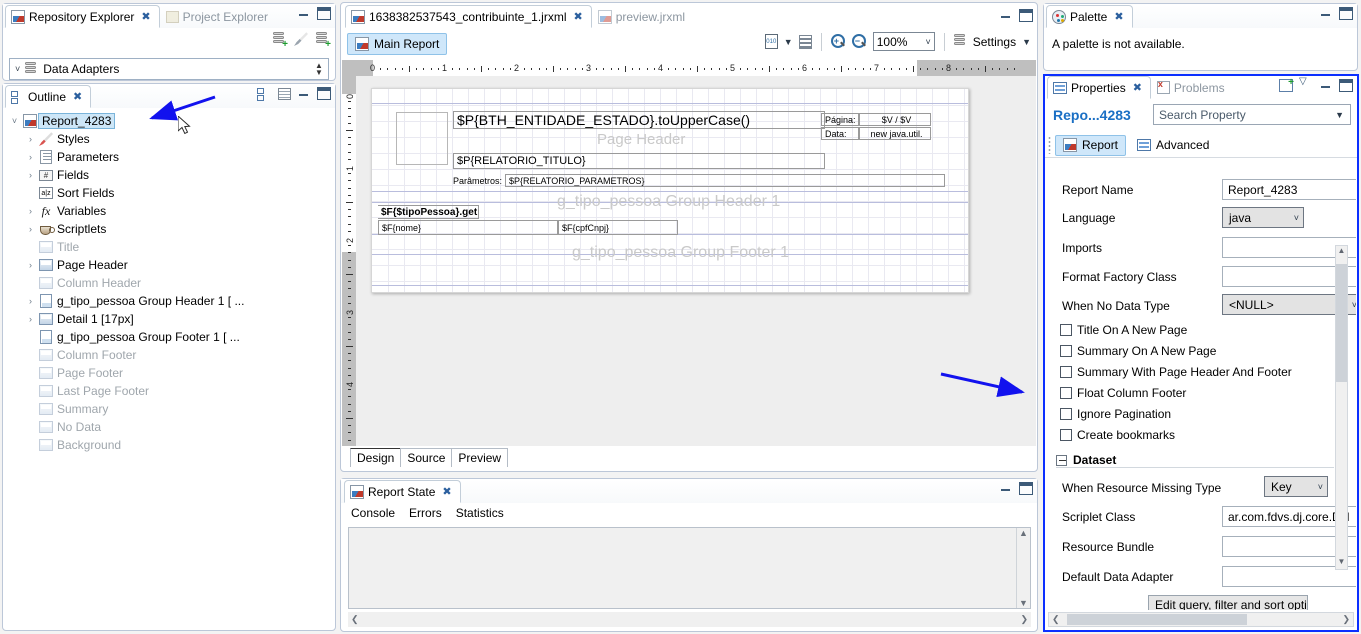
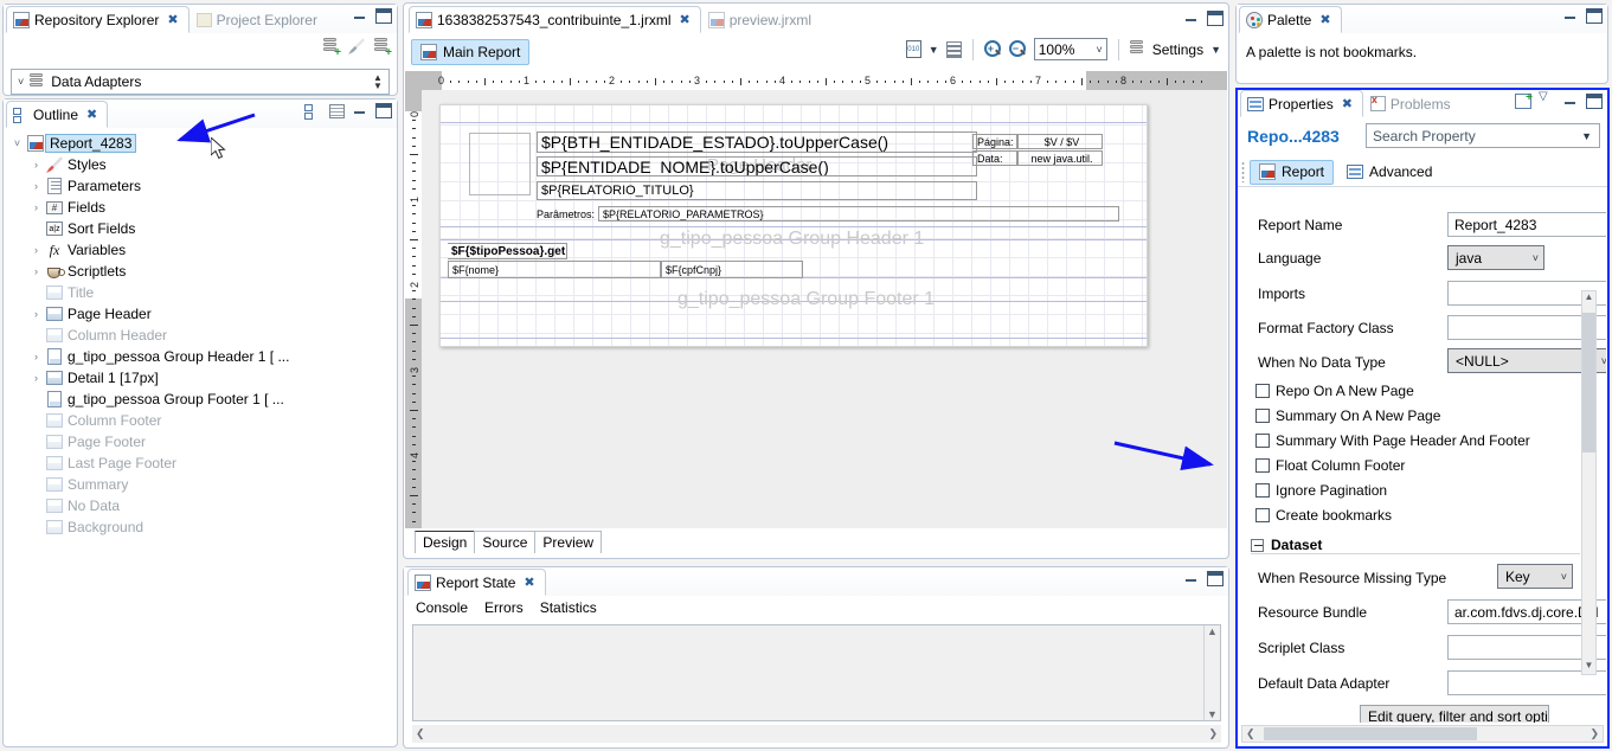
  Repository Explorer
  ✖
  Project Explorer
  +
  +
  ˅
  Data Adapters
  ▲
  ▼
  Outline
  ✖
  ˅
  Report_4283
  ›
  Styles
  ›
  Parameters
  ›
  #
  Fields
  Sort Fields
  ›
  fx
  Variables
  ›
  Scriptlets
  Title
  ›
  Page Header
  Column Header
  ›
  g_tipo_pessoa Group Header 1 [ ...
  ›
  Detail 1 [17px]
  g_tipo_pessoa Group Footer 1 [ ...
  Column Footer
  Page Footer
  Last Page Footer
  Summary
  No Data
  Background
  1638382537543_contribuinte_1.jrxml
  ✖
  preview.jrxml
  Main Report
  ▼
  +
  −
  100%
  ˅
  Settings
  ▼
  0
  1
  2
  3
  4
  5
  6
  7
  8
  Page Header
  g_tipo_pessoa Group Header 1
  g_tipo_pessoa Group Footer 1
  $P{BTH_ENTIDADE_ESTADO}.toUpperCase()
+ $P{ENTIDADE_NOME}.toUpperCase()
  $P{RELATORIO_TITULO}
  Parâmetros:
  $P{RELATORIO_PARAMETROS}
  Página:
  $V / $V
  Data:
  new java.util.
  $F{$tipoPessoa}.get
  $F{nome}
  $F{cpfCnpj}
  Design
  Source
  Preview
  Report State
  ✖
  Console
  Errors
  Statistics
  ▲
  ▼
  ❮
  ❯
  Palette
  ✖
- A palette is not available.
+ A palette is not bookmarks.
  Properties
  ✖
  Problems
  +
  Repo...4283
  Search Property
  ▼
  Report
  Advanced
  Report Name
  Report_4283
  Language
  java
  ˅
  Imports
  Format Factory Class
  When No Data Type
  <NULL>
  ˅
- Title On A New Page
+ Repo On A New Page
  Summary On A New Page
  Summary With Page Header And Footer
  Float Column Footer
  Ignore Pagination
  Create bookmarks
  Dataset
  When Resource Missing Type
  Key
  ˅
- Scriplet Class
+ Resource Bundle
  ar.com.fdvs.dj.core.l
- Resource Bundle
+ Scriplet Class
  Default Data Adapter
  Edit query, filter and sort opti
  ▲
  ▼
  ❮
  ❯
